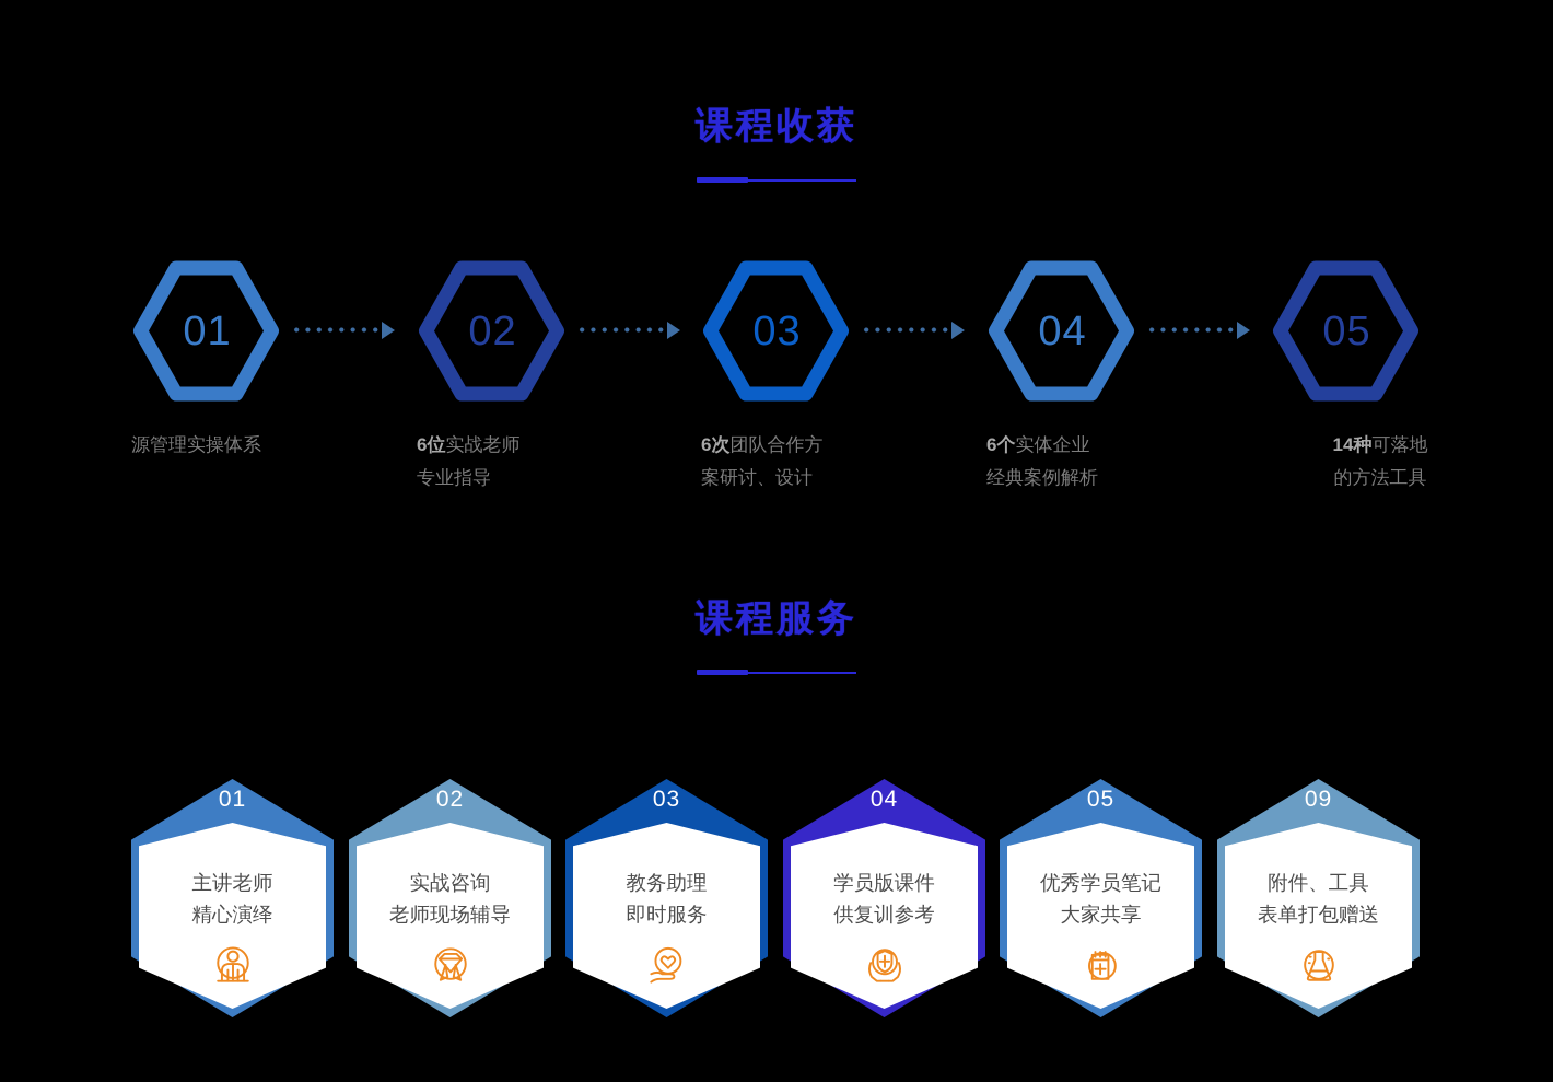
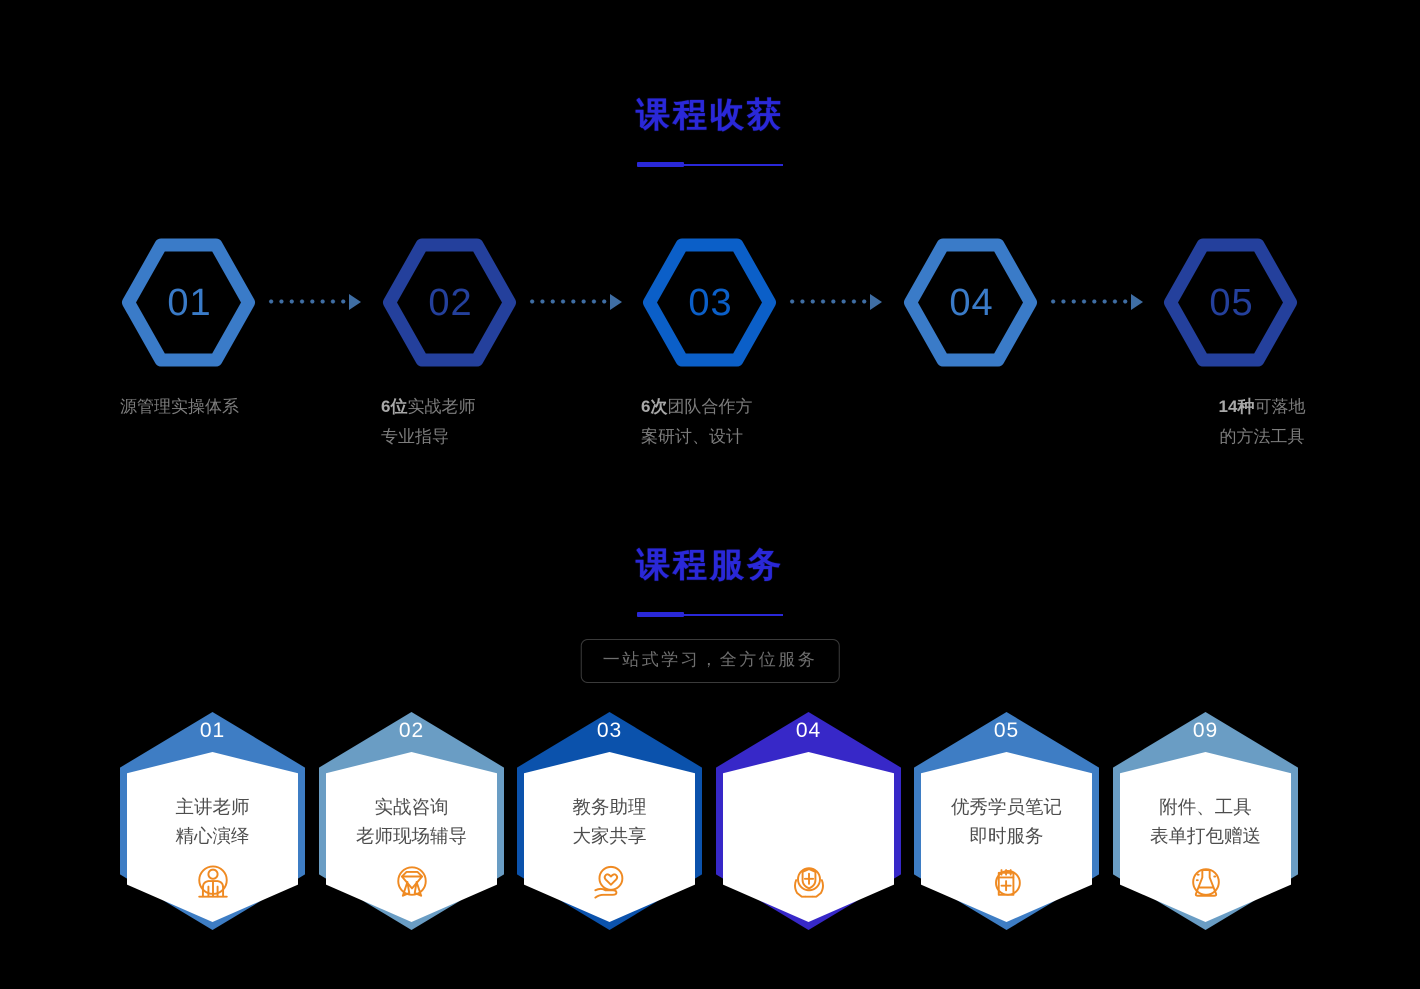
  课程收获
  01
  源管理实操体系
  02
  6位实战老师
  专业指导
  03
  6次团队合作方
  案研讨、设计
  04
- 6个实体企业
- 经典案例解析
  05
  14种可落地
  的方法工具
  课程服务
+ 一站式学习，全方位服务
  01
  主讲老师
  精心演绎
  02
  实战咨询
  老师现场辅导
  03
  教务助理
- 即时服务
+ 大家共享
  04
- 学员版课件
- 供复训参考
  05
  优秀学员笔记
- 大家共享
+ 即时服务
  09
  附件、工具
  表单打包赠送
